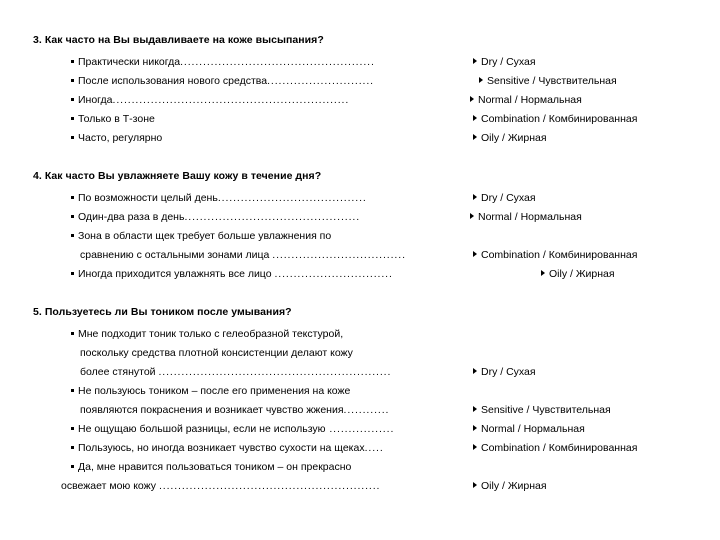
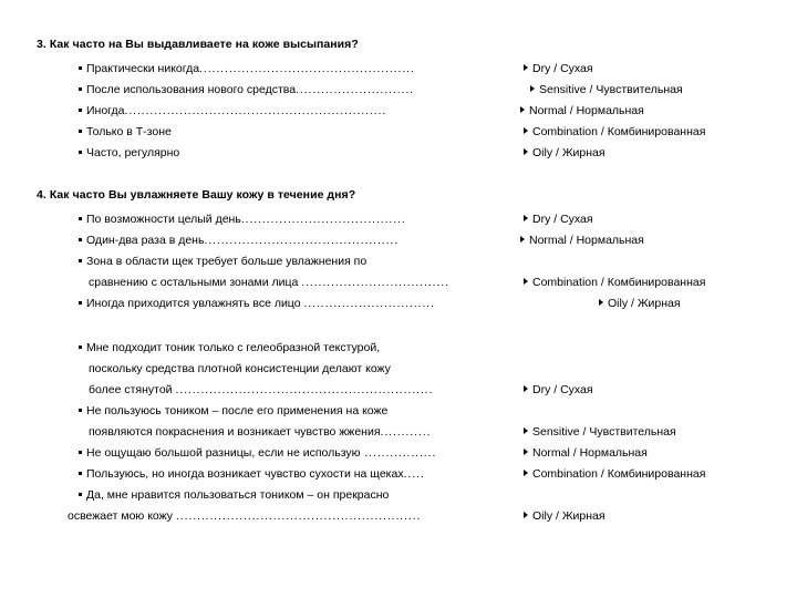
  3. Как часто на Вы выдавливаете на коже высыпания?
  Практически никогда...................................................
  Dry / Сухая
  После использования нового средства............................
  Sensitive / Чувствительная
  Иногда..............................................................
  Normal / Нормальная
  Только в Т-зоне
  Combination / Комбинированная
  Часто, регулярно
  Oily / Жирная
  4. Как часто Вы увлажняете Вашу кожу в течение дня?
  По возможности целый день.......................................
  Dry / Сухая
  Один-два раза в день..............................................
  Normal / Нормальная
  Зона в области щек требует больше увлажнения по
  сравнению с остальными зонами лица ...................................
  Combination / Комбинированная
  Иногда приходится увлажнять все лицо ...............................
  Oily / Жирная
- 5. Пользуетесь ли Вы тоником после умывания?
  Мне подходит тоник только с гелеобразной текстурой,
  поскольку средства плотной консистенции делают кожу
  более стянутой .............................................................
  Dry / Сухая
  Не пользуюсь тоником – после его применения на коже
  появляются покраснения и возникает чувство жжения............
  Sensitive / Чувствительная
  Не ощущаю большой разницы, если не использую .................
  Normal / Нормальная
  Пользуюсь, но иногда возникает чувство сухости на щеках.....
  Combination / Комбинированная
  Да, мне нравится пользоваться тоником – он прекрасно
  освежает мою кожу ..........................................................
  Oily / Жирная
